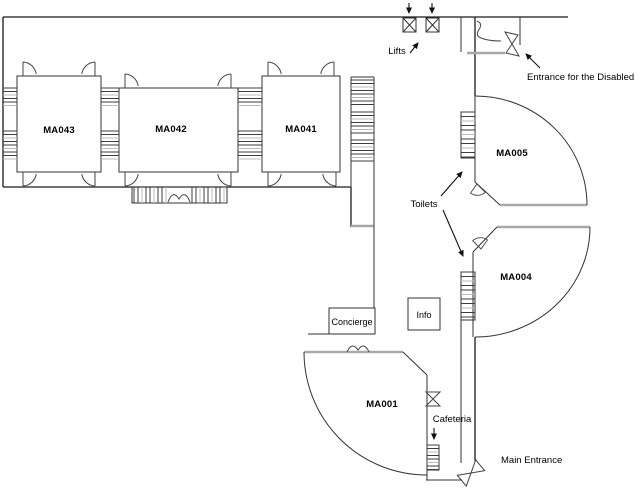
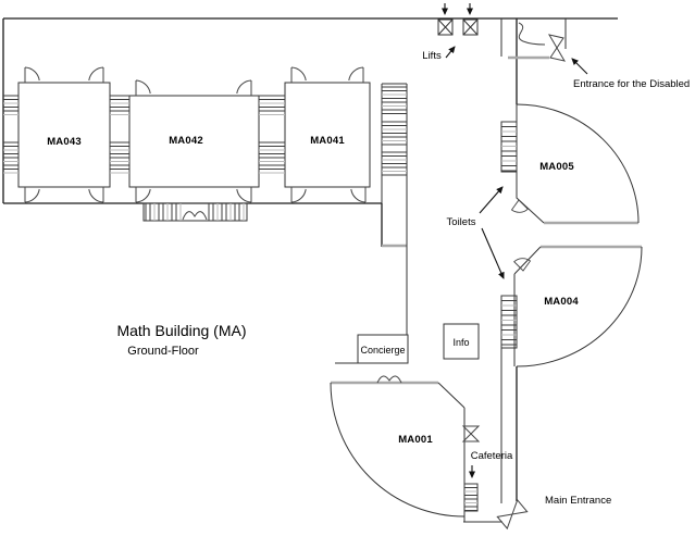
  MA043
  MA042
  MA041
  MA005
  MA004
  Concierge
  Info
  MA001
  Lifts
  Entrance for the Disabled
  Toilets
  Cafeteria
  Main Entrance
+ Math Building (MA)
+ Ground-Floor
